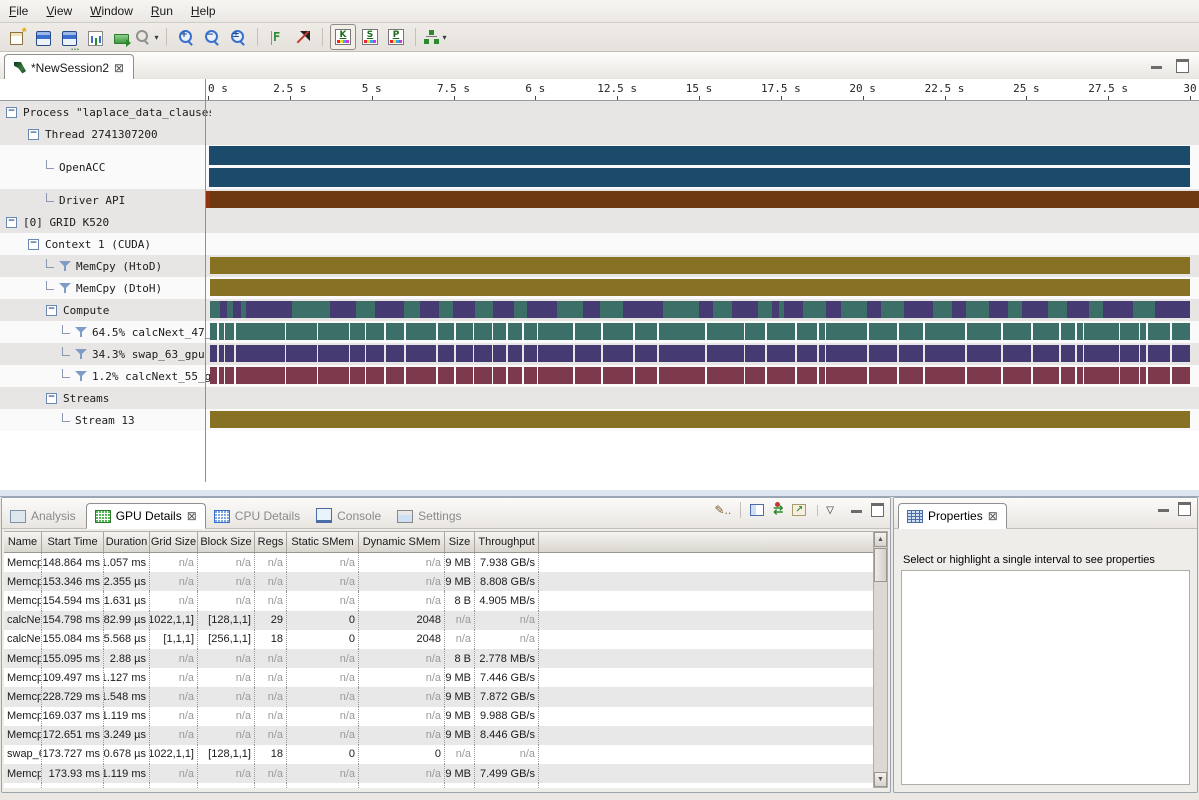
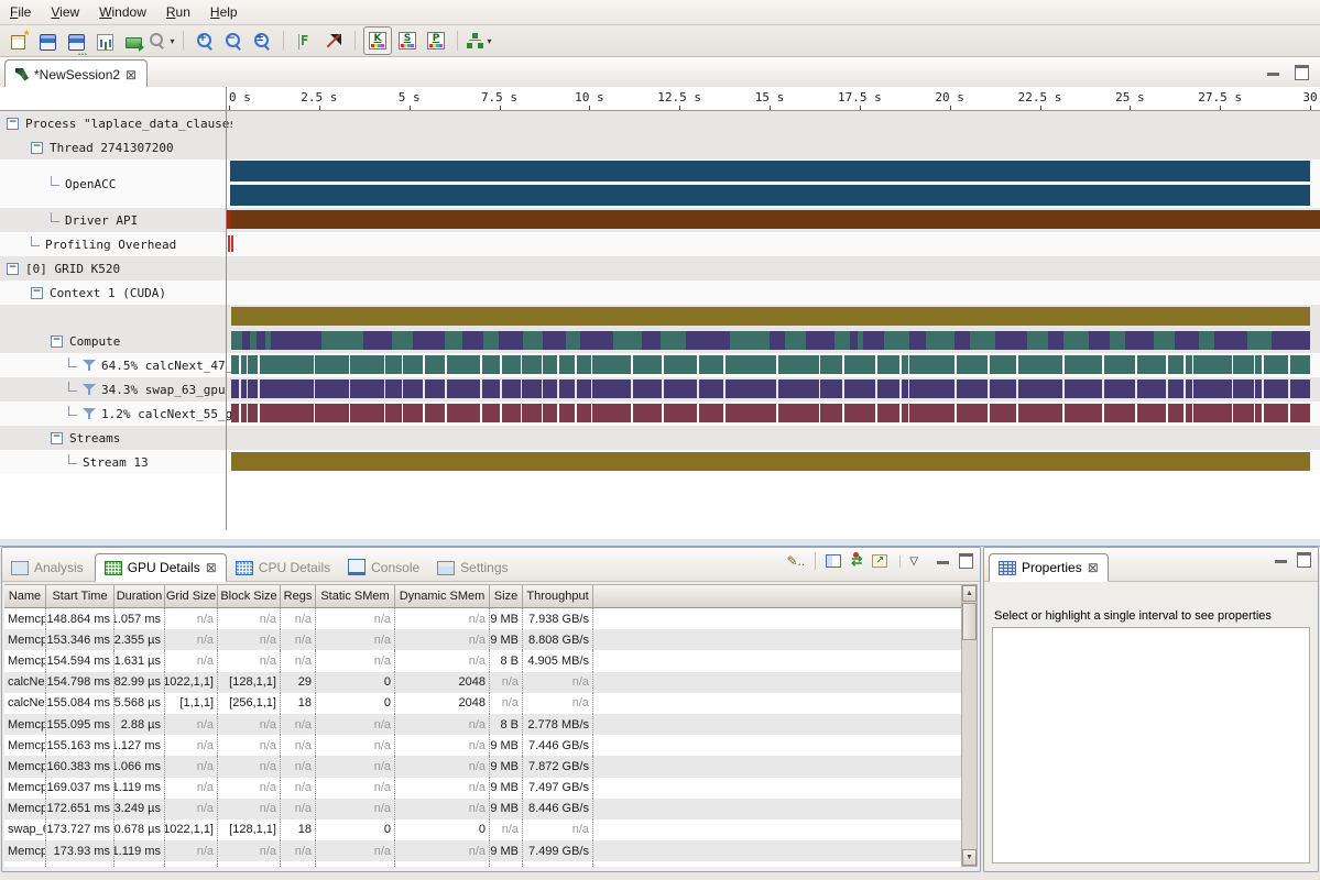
  File
  View
  Window
  Run
  Help
  ▾
  +
  −
  ±
  F
  K
  S
  P
  ▾
  *NewSession2
  ⊠
  0 s
  2.5 s
  5 s
  7.5 s
- 6 s
+ 10 s
  12.5 s
  15 s
  17.5 s
  20 s
  22.5 s
  25 s
  27.5 s
  30
  −
  Process "laplace_data_claus
  −
  Thread 2741307200
  OpenACC
  Driver API
+ Profiling Overhead
  −
  [0] GRID K520
  −
  Context 1 (CUDA)
- MemCpy (HtoD)
- MemCpy (DtoH)
  −
  Compute
  64.5% calcNext_47_
  34.3% swap_63_gpu
  1.2% calcNext_55_g
  −
  Streams
  Stream 13
  Analysis
  GPU Details
  ⊠
  CPU Details
  Console
  Settings
  ✎..
  ⇄
  ↗
  ▽
  Name
  Start Time
  Duration
  Grid Size
  Block Size
  Regs
  Static SMem
  Dynamic SMem
  Size
  Throughput
  Memcp
  148.864 ms
  1.057 ms
  n/a
  n/a
  n/a
  n/a
  n/a
  9 MB
  7.938 GB/s
  Memcp
  153.346 ms
  2.355 µs
  n/a
  n/a
  n/a
  n/a
  n/a
  9 MB
  8.808 GB/s
  Memcp
  154.594 ms
  1.631 µs
  n/a
  n/a
  n/a
  n/a
  n/a
  8 B
  4.905 MB/s
  calcNe
  154.798 ms
  82.99 µs
  1022,1,1]
  [128,1,1]
  29
  0
  2048
  n/a
  n/a
  calcNe
  155.084 ms
  5.568 µs
  [1,1,1]
  [256,1,1]
  18
  0
  2048
  n/a
  n/a
  Memcp
  155.095 ms
  2.88 µs
  n/a
  n/a
  n/a
  n/a
  n/a
  8 B
  2.778 MB/s
  Memcp
- 109.497 ms
+ 155.163 ms
  1.127 ms
  n/a
  n/a
  n/a
  n/a
  n/a
  9 MB
  7.446 GB/s
  Memcp
- 228.729 ms
+ 160.383 ms
- 1.548 ms
+ 1.066 ms
  n/a
  n/a
  n/a
  n/a
  n/a
  9 MB
  7.872 GB/s
  Memcp
  169.037 ms
  1.119 ms
  n/a
  n/a
  n/a
  n/a
  n/a
  9 MB
- 9.988 GB/s
+ 7.497 GB/s
  Memcp
  172.651 ms
  3.249 µs
  n/a
  n/a
  n/a
  n/a
  n/a
  9 MB
  8.446 GB/s
  swap_6
  173.727 ms
  0.678 µs
  1022,1,1]
  [128,1,1]
  18
  0
  0
  n/a
  n/a
  Memcp
  173.93 ms
  1.119 ms
  n/a
  n/a
  n/a
  n/a
  n/a
  9 MB
  7.499 GB/s
  Properties
  ⊠
  Select or highlight a single interval to see properties
